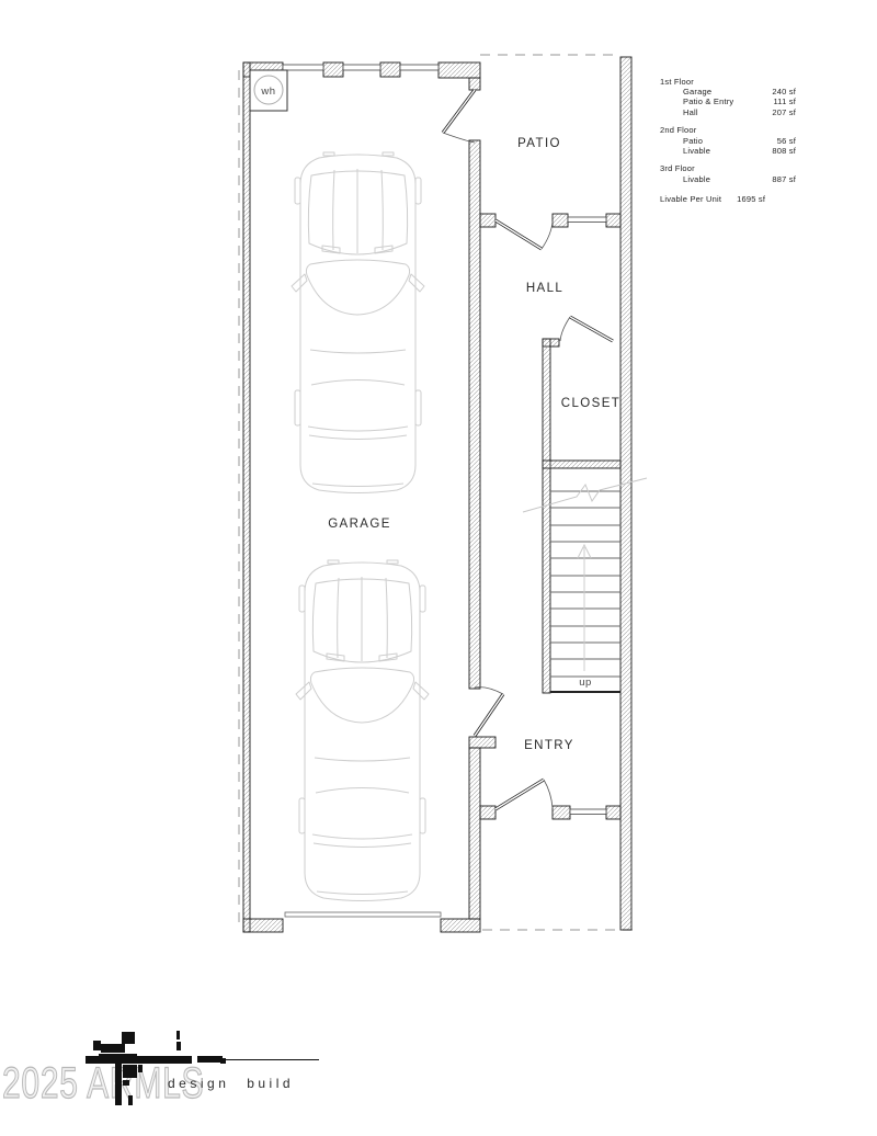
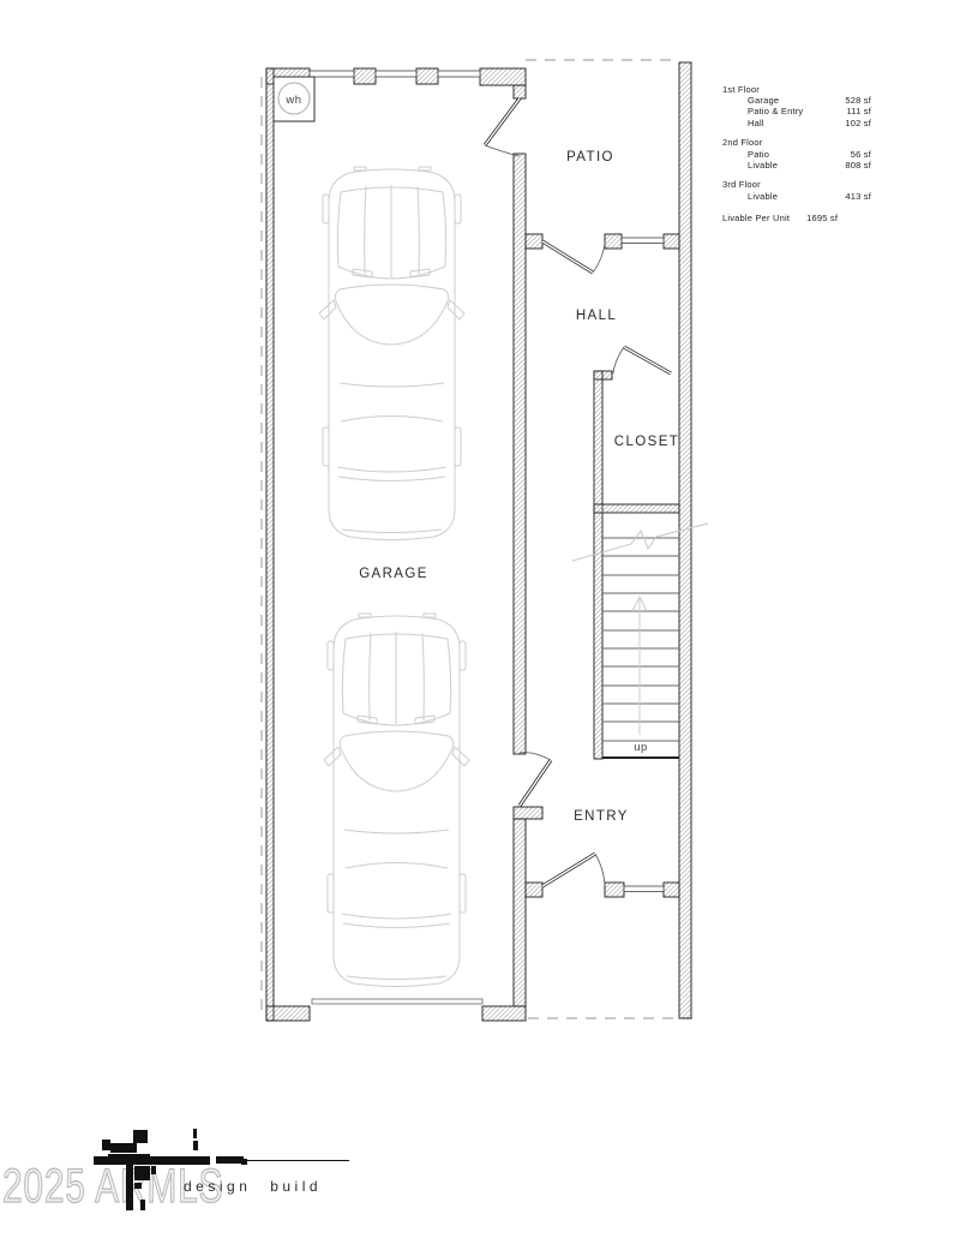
  up
  wh
  GARAGE
  PATIO
  HALL
  CLOSET
  ENTRY
  1st Floor
  Garage
- 240 sf
+ 528 sf
  Patio & Entry
  111 sf
  Hall
- 207 sf
+ 102 sf
  2nd Floor
  Patio
  56 sf
  Livable
  808 sf
  3rd Floor
  Livable
- 887 sf
+ 413 sf
  Livable Per Unit
  1695 sf
  2025 AMLS
  design build
